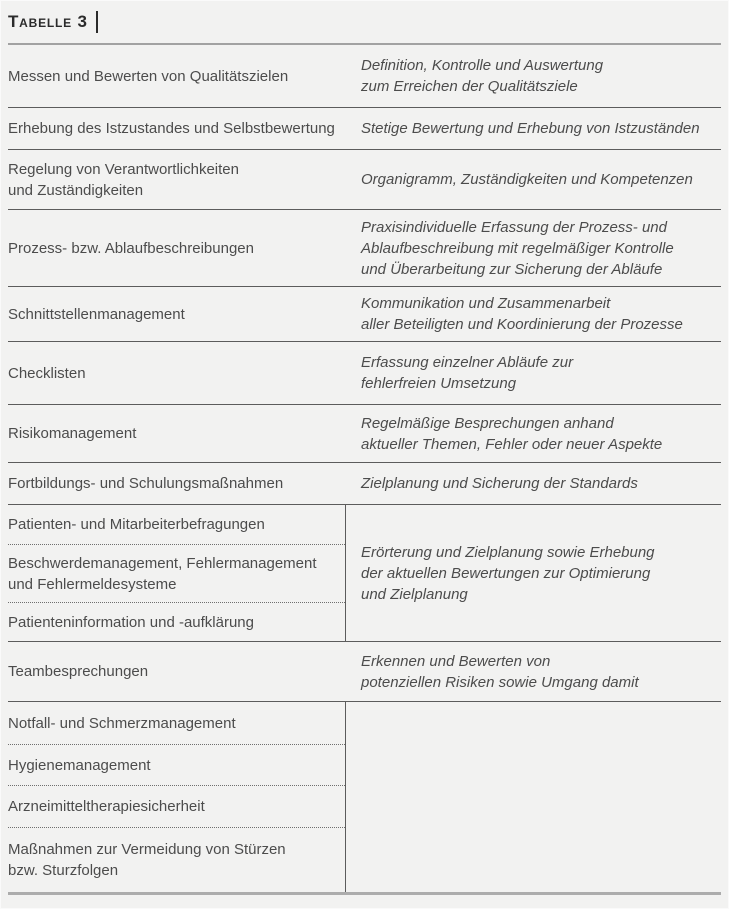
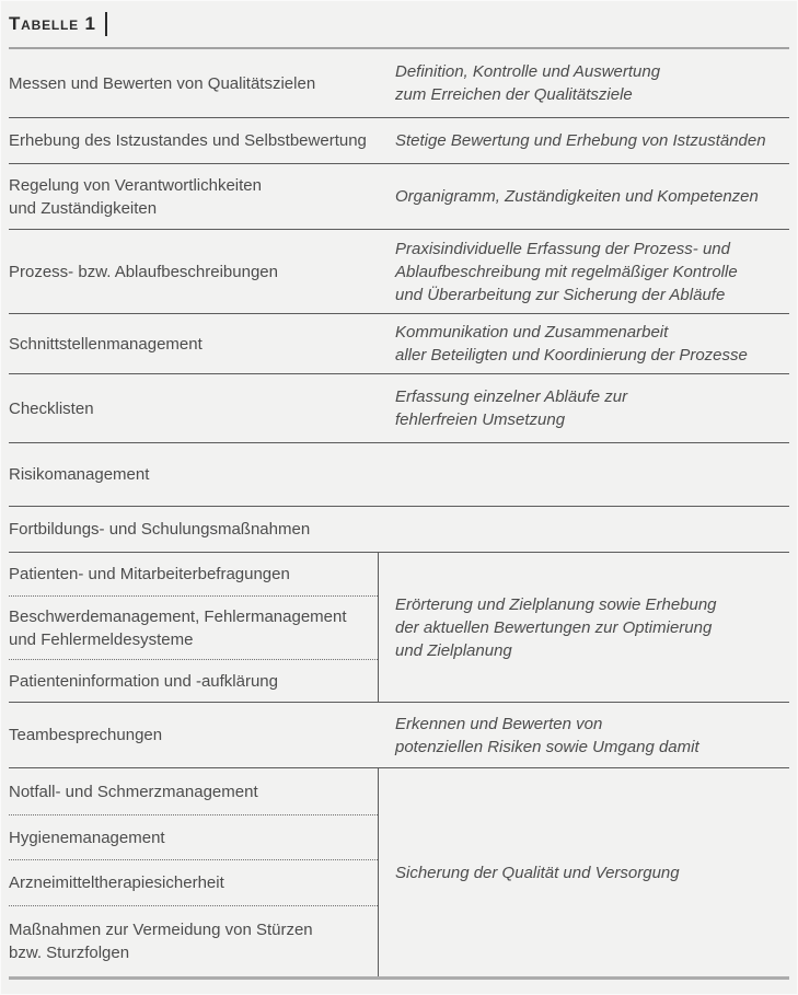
- Tabelle 3
+ Tabelle 1
  Messen und Bewerten von Qualitätszielen
  Definition, Kontrolle und Auswertung
  zum Erreichen der Qualitätsziele
  Erhebung des Istzustandes und Selbstbewertung
  Stetige Bewertung und Erhebung von Istzuständen
  Regelung von Verantwortlichkeiten
  und Zuständigkeiten
  Organigramm, Zuständigkeiten und Kompetenzen
  Prozess- bzw. Ablaufbeschreibungen
  Praxisindividuelle Erfassung der Prozess- und
  Ablaufbeschreibung mit regelmäßiger Kontrolle
  und Überarbeitung zur Sicherung der Abläufe
  Schnittstellenmanagement
  Kommunikation und Zusammenarbeit
  aller Beteiligten und Koordinierung der Prozesse
  Checklisten
  Erfassung einzelner Abläufe zur
  fehlerfreien Umsetzung
  Risikomanagement
- Regelmäßige Besprechungen anhand
- aktueller Themen, Fehler oder neuer Aspekte
  Fortbildungs- und Schulungsmaßnahmen
- Zielplanung und Sicherung der Standards
  Patienten- und Mitarbeiterbefragungen
  Beschwerdemanagement, Fehlermanagement
  und Fehlermeldesysteme
  Patienteninformation und -aufklärung
  Erörterung und Zielplanung sowie Erhebung
  der aktuellen Bewertungen zur Optimierung
  und Zielplanung
  Teambesprechungen
  Erkennen und Bewerten von
  potenziellen Risiken sowie Umgang damit
  Notfall- und Schmerzmanagement
  Hygienemanagement
  Arzneimitteltherapiesicherheit
  Maßnahmen zur Vermeidung von Stürzen
  bzw. Sturzfolgen
+ Sicherung der Qualität und Versorgung
